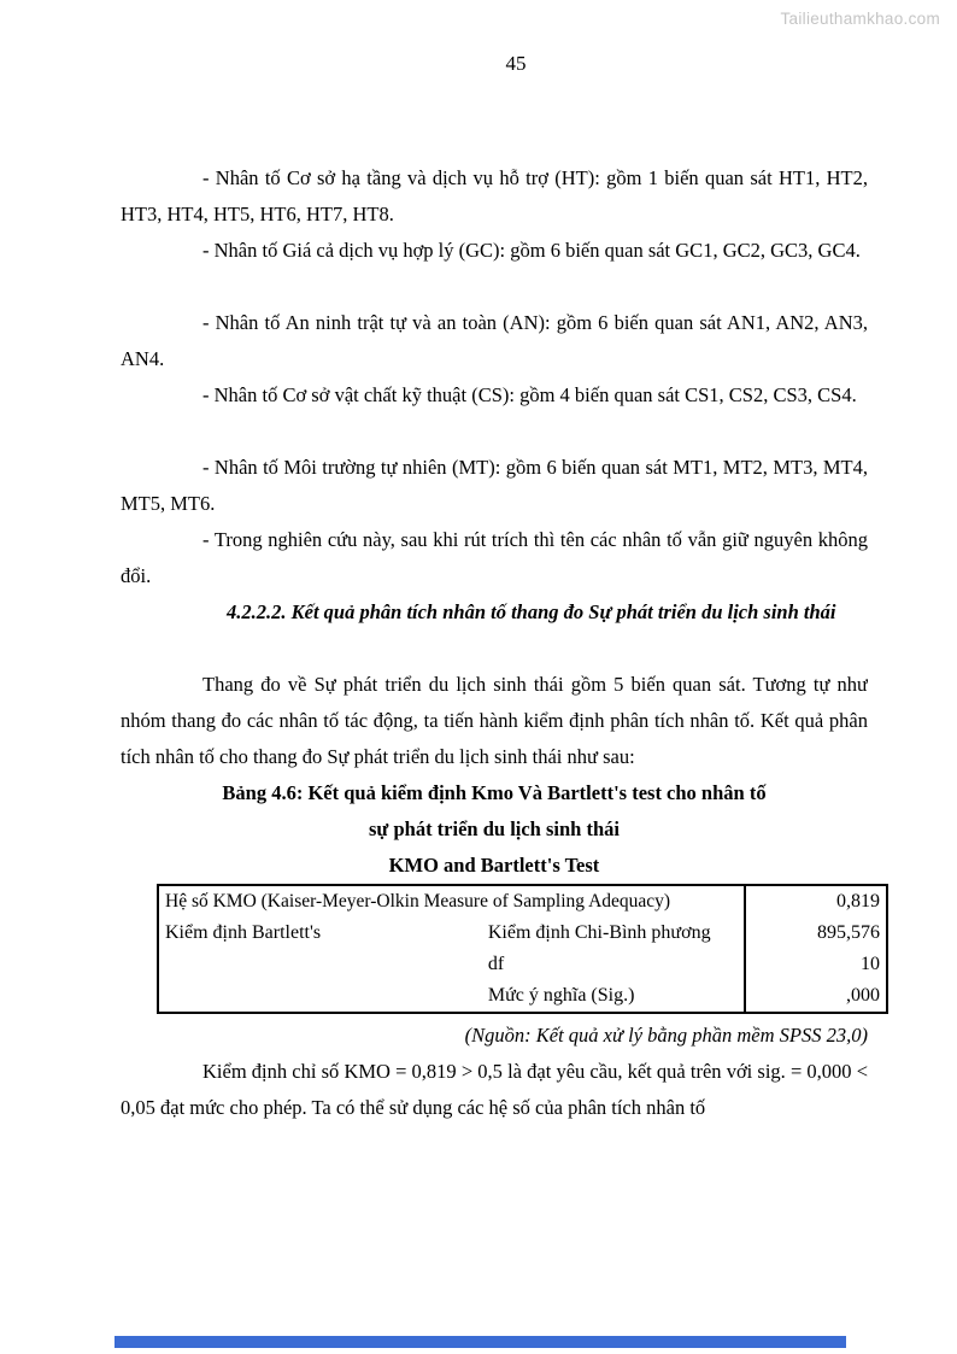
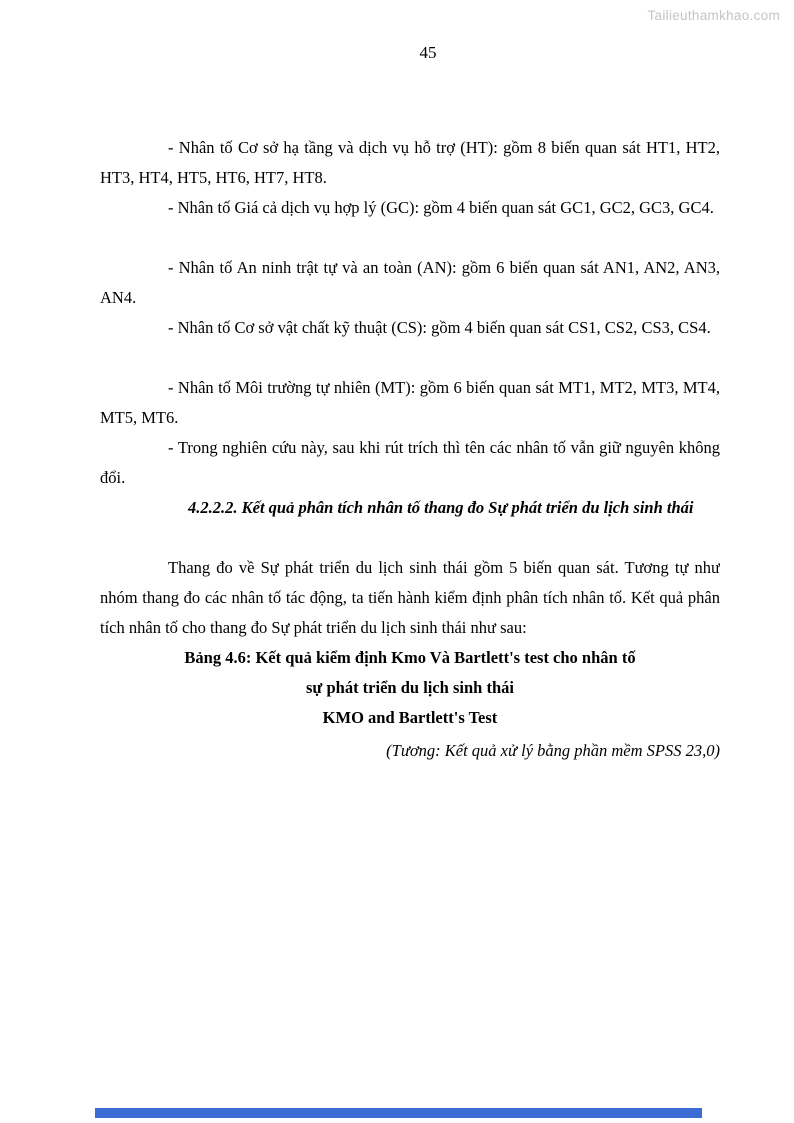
  Tailieuthamkhao.com
  45
- - Nhân tố Cơ sở hạ tầng và dịch vụ hỗ trợ (HT): gồm 1 biến quan sát HT1, HT2, HT3, HT4, HT5, HT6, HT7, HT8.
+ - Nhân tố Cơ sở hạ tầng và dịch vụ hỗ trợ (HT): gồm 8 biến quan sát HT1, HT2, HT3, HT4, HT5, HT6, HT7, HT8.
- - Nhân tố Giá cả dịch vụ hợp lý (GC): gồm 6 biến quan sát GC1, GC2, GC3, GC4.
+ - Nhân tố Giá cả dịch vụ hợp lý (GC): gồm 4 biến quan sát GC1, GC2, GC3, GC4.
  - Nhân tố An ninh trật tự và an toàn (AN): gồm 6 biến quan sát AN1, AN2, AN3, AN4.
  - Nhân tố Cơ sở vật chất kỹ thuật (CS): gồm 4 biến quan sát CS1, CS2, CS3, CS4.
  - Nhân tố Môi trường tự nhiên (MT): gồm 6 biến quan sát MT1, MT2, MT3, MT4, MT5, MT6.
  - Trong nghiên cứu này, sau khi rút trích thì tên các nhân tố vẫn giữ nguyên không đổi.
  4.2.2.2. Kết quả phân tích nhân tố thang đo Sự phát triển du lịch sinh thái
  Thang đo về Sự phát triển du lịch sinh thái gồm 5 biến quan sát. Tương tự như nhóm thang đo các nhân tố tác động, ta tiến hành kiểm định phân tích nhân tố. Kết quả phân tích nhân tố cho thang đo Sự phát triển du lịch sinh thái như sau:
  Bảng 4.6: Kết quả kiểm định Kmo Và Bartlett's test cho nhân tố
  sự phát triển du lịch sinh thái
  KMO and Bartlett's Test
- Hệ số KMO (Kaiser-Meyer-Olkin Measure of Sampling Adequacy)	0,819
- Kiểm định Bartlett's	Kiểm định Chi-Bình phương	895,576
- 	df	10
- 	Mức ý nghĩa (Sig.)	,000
- (Nguồn: Kết quả xử lý bằng phần mềm SPSS 23,0)
+ (Tương: Kết quả xử lý bằng phần mềm SPSS 23,0)
- Kiểm định chỉ số KMO = 0,819 > 0,5 là đạt yêu cầu, kết quả trên với sig. = 0,000 < 0,05 đạt mức cho phép. Ta có thể sử dụng các hệ số của phân tích nhân tố
